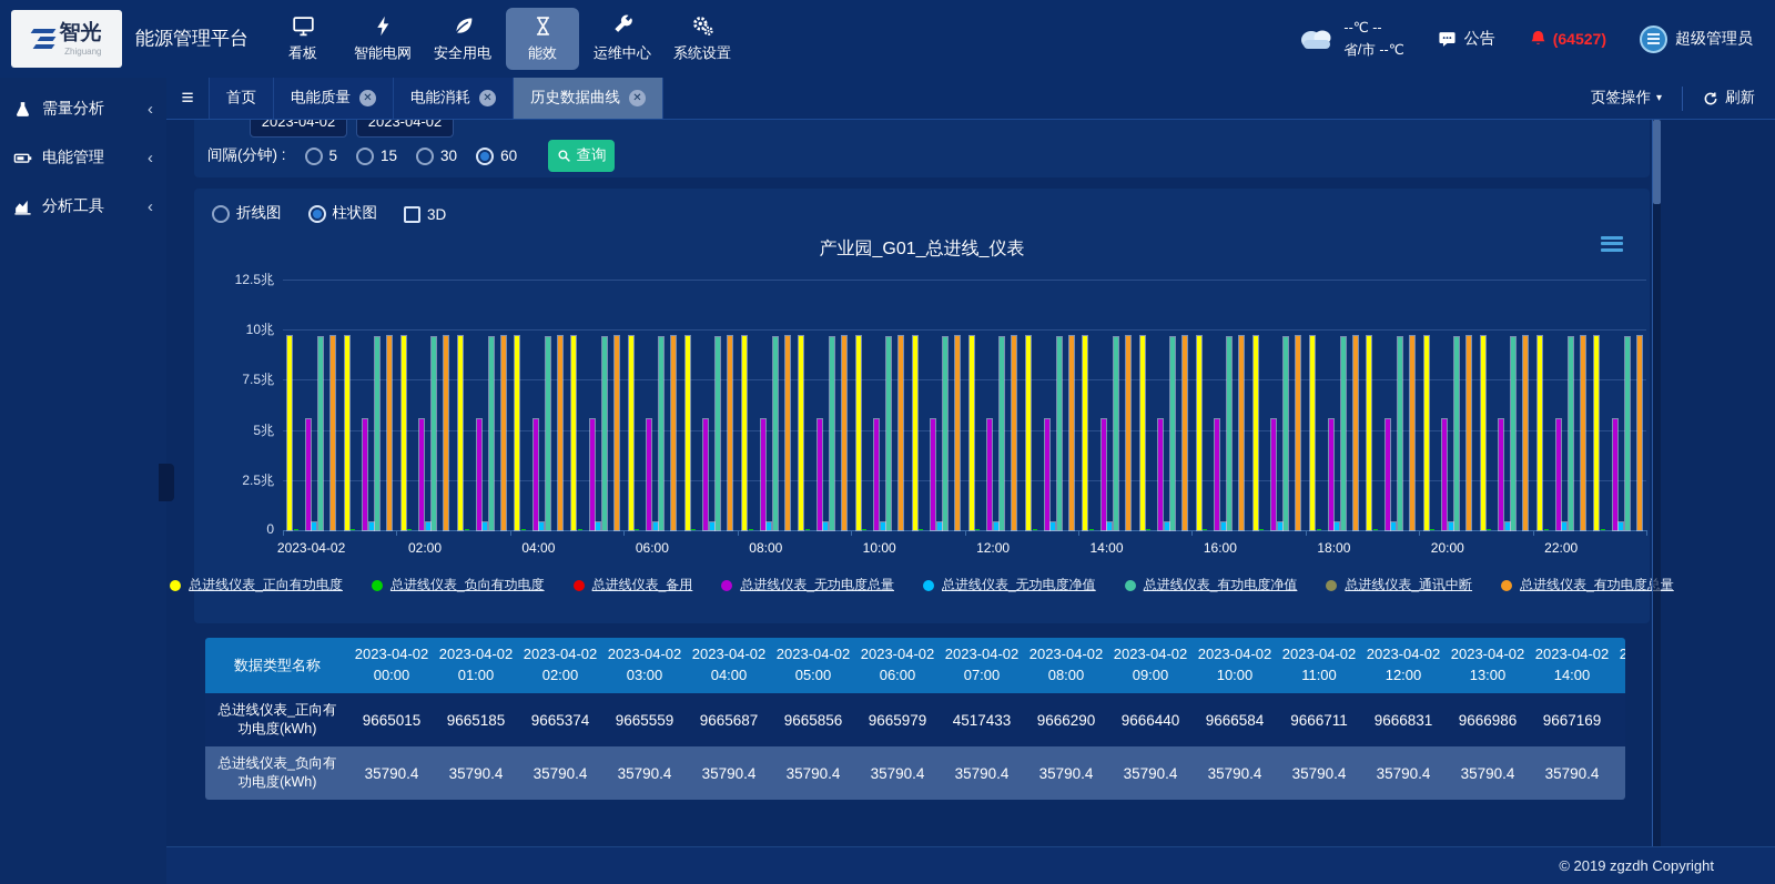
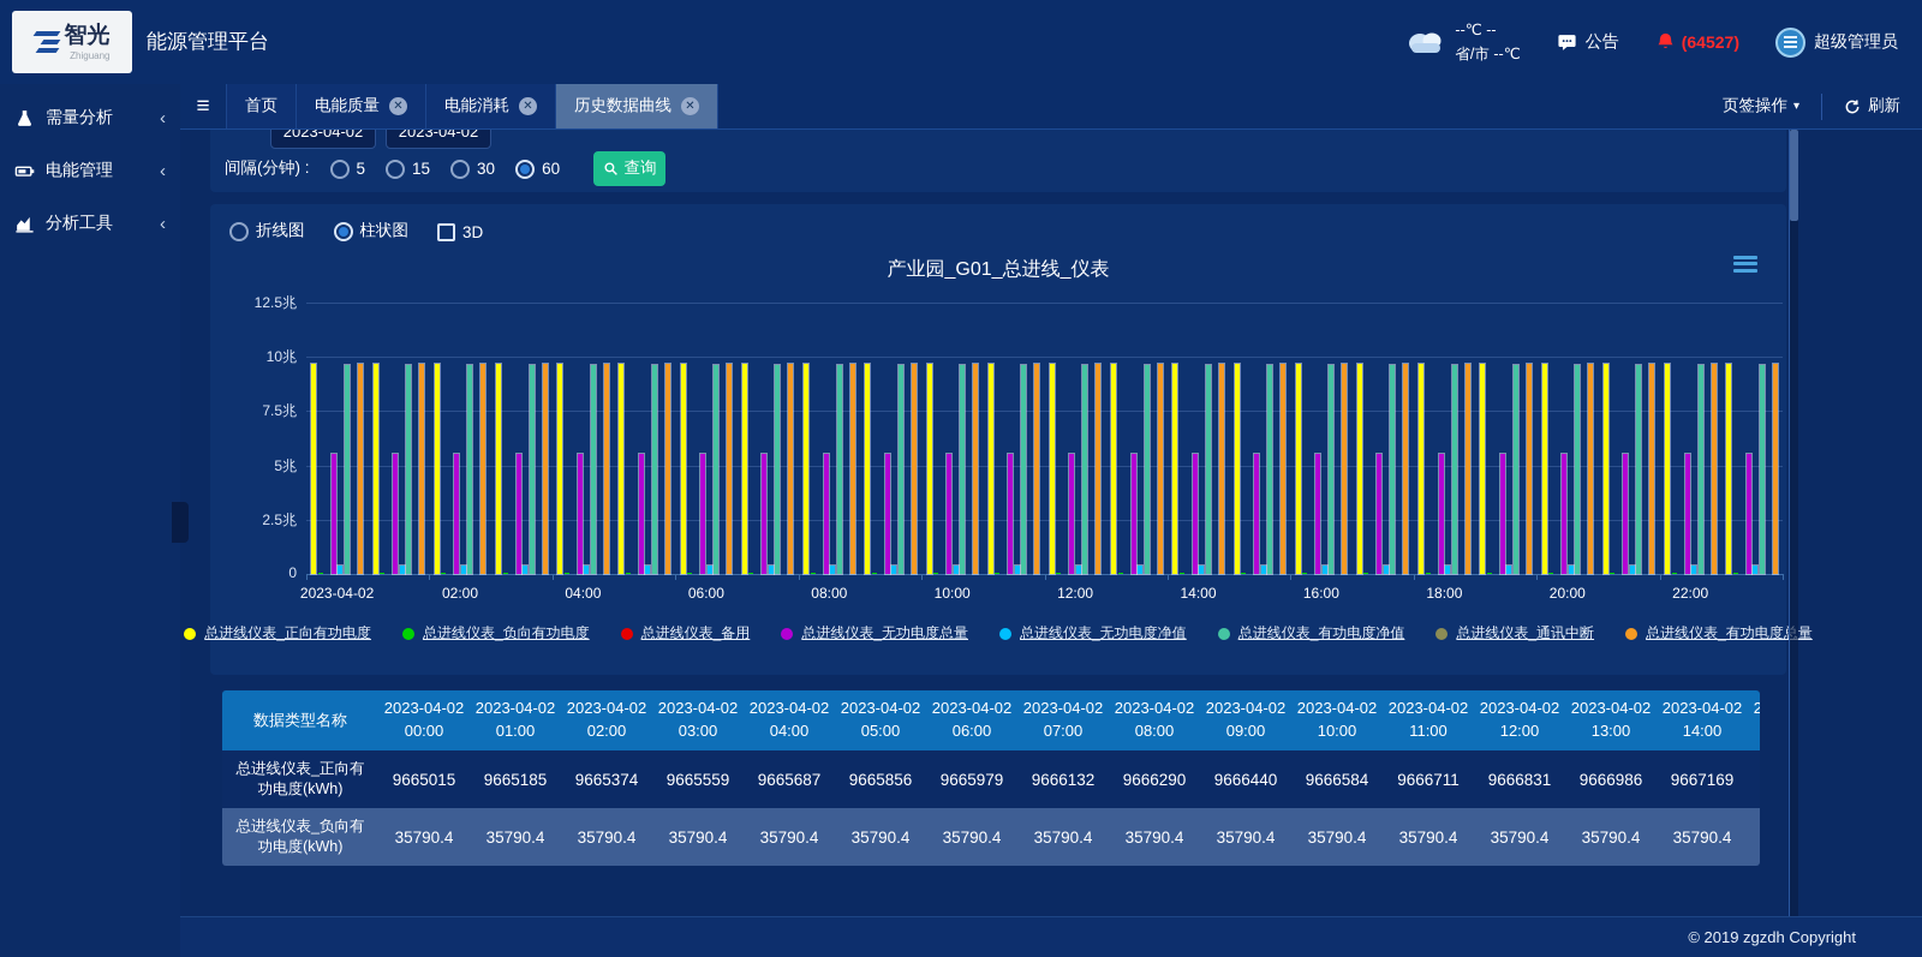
  智光
  Zhiguang
  能源管理平台
- 看板
- 智能电网
- 安全用电
- 能效
- 运维中心
- 系统设置
  --℃ --
  省/市 --℃
  公告
  (64527)
  超级管理员
  需量分析
  ‹
  电能管理
  ‹
  分析工具
  ‹
  ≡
  首页
  电能质量
  ✕
  电能消耗
  ✕
  历史数据曲线
  ✕
  页签操作
  ▾
  刷新
  2023-04-02
  2023-04-02
  间隔(分钟) :
  5
  15
  30
  60
  查询
  折线图
  柱状图
  3D
  产业园_G01_总进线_仪表
  0
  2.5兆
  5兆
  7.5兆
  10兆
  12.5兆
  2023-04-02
  02:00
  04:00
  06:00
  08:00
  10:00
  12:00
  14:00
  16:00
  18:00
  20:00
  22:00
  总进线仪表_正向有功电度
  总进线仪表_负向有功电度
  总进线仪表_备用
  总进线仪表_无功电度总量
  总进线仪表_无功电度净值
  总进线仪表_有功电度净值
  总进线仪表_通讯中断
  总进线仪表_有功电度总量
  数据类型名称	2023-04-0200:00	2023-04-0201:00	2023-04-0202:00	2023-04-0203:00	2023-04-0204:00	2023-04-0205:00	2023-04-0206:00	2023-04-0207:00	2023-04-0208:00	2023-04-0209:00	2023-04-0210:00	2023-04-0211:00	2023-04-0212:00	2023-04-0213:00	2023-04-0214:00	2
- 总进线仪表_正向有功电度(kWh)	9665015	9665185	9665374	9665559	9665687	9665856	9665979	4517433	9666290	9666440	9666584	9666711	9666831	9666986	9667169
+ 总进线仪表_正向有功电度(kWh)	9665015	9665185	9665374	9665559	9665687	9665856	9665979	9666132	9666290	9666440	9666584	9666711	9666831	9666986	9667169
  总进线仪表_负向有功电度(kWh)	35790.4	35790.4	35790.4	35790.4	35790.4	35790.4	35790.4	35790.4	35790.4	35790.4	35790.4	35790.4	35790.4	35790.4	35790.4
  © 2019 zgzdh Copyright
